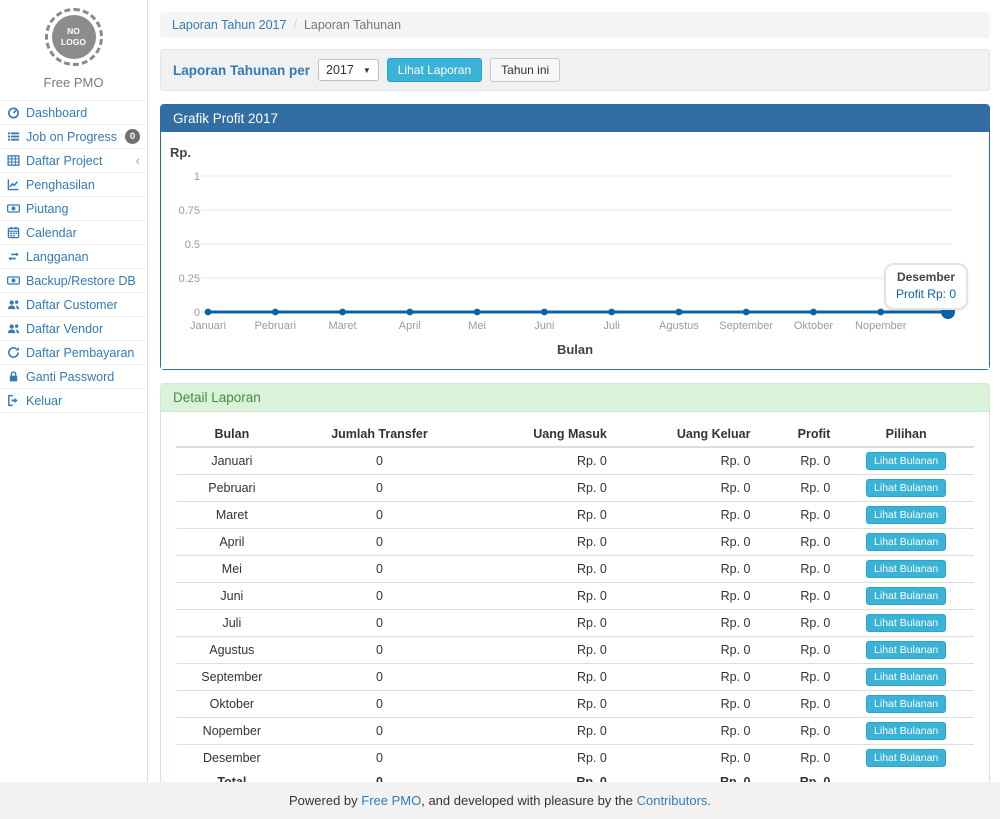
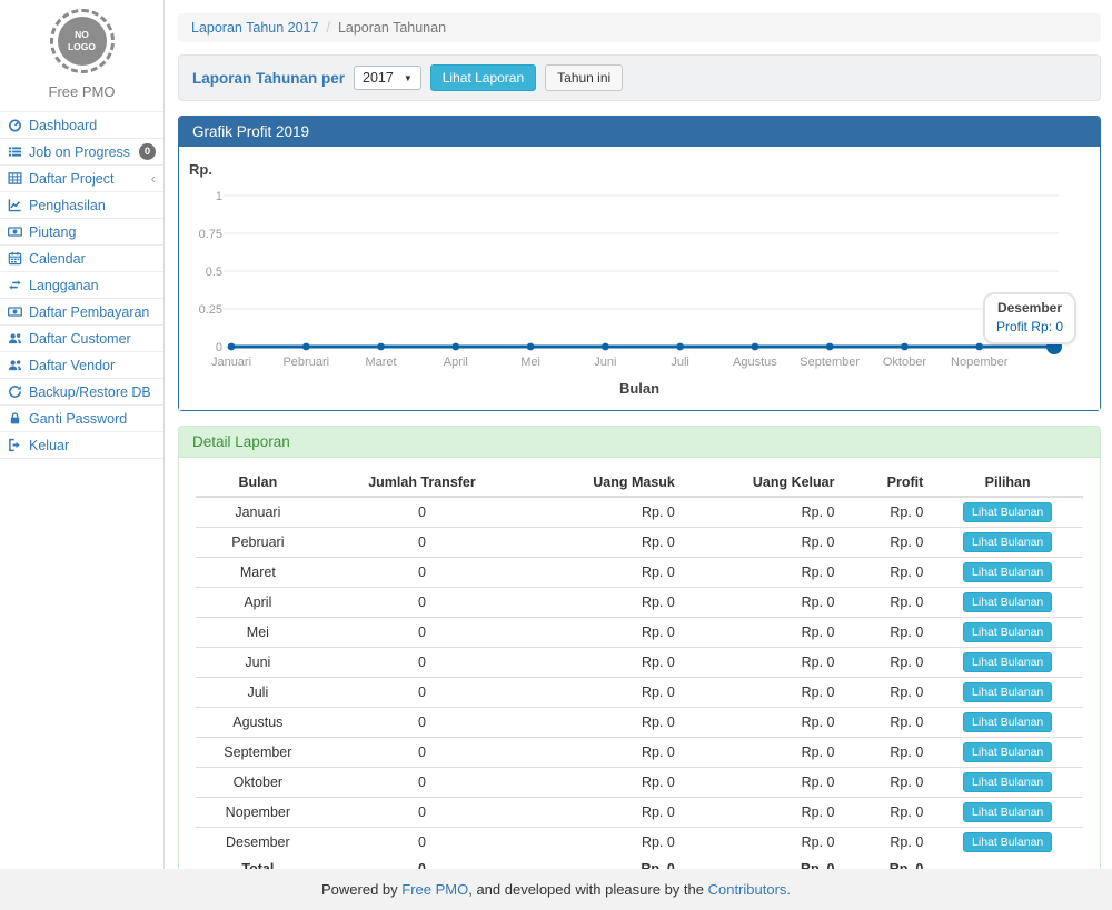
  NO
  LOGO
  Free PMO
  Dashboard
  Job on Progress
  0
  Daftar Project
  ‹
  Penghasilan
  Piutang
  Calendar
  Langganan
- Backup/Restore DB
+ Daftar Pembayaran
  Daftar Customer
  Daftar Vendor
- Daftar Pembayaran
+ Backup/Restore DB
  Ganti Password
  Keluar
  Laporan Tahun 2017
  /
  Laporan Tahunan
  Laporan Tahunan per
  2017
  ▼
  Lihat Laporan
  Tahun ini
- Grafik Profit 2017
+ Grafik Profit 2019
  0
  0.25
  0.5
  0.75
  1
  Rp.
  Januari
  Pebruari
  Maret
  April
  Mei
  Juni
  Juli
  Agustus
  September
  Oktober
  Nopember
  Bulan
  Desember
  Profit Rp: 0
  Detail Laporan
  Bulan	Jumlah Transfer	Uang Masuk	Uang Keluar	Profit	Pilihan
  Januari	0	Rp. 0	Rp. 0	Rp. 0	Lihat Bulanan
  Pebruari	0	Rp. 0	Rp. 0	Rp. 0	Lihat Bulanan
  Maret	0	Rp. 0	Rp. 0	Rp. 0	Lihat Bulanan
  April	0	Rp. 0	Rp. 0	Rp. 0	Lihat Bulanan
  Mei	0	Rp. 0	Rp. 0	Rp. 0	Lihat Bulanan
  Juni	0	Rp. 0	Rp. 0	Rp. 0	Lihat Bulanan
  Juli	0	Rp. 0	Rp. 0	Rp. 0	Lihat Bulanan
  Agustus	0	Rp. 0	Rp. 0	Rp. 0	Lihat Bulanan
  September	0	Rp. 0	Rp. 0	Rp. 0	Lihat Bulanan
  Oktober	0	Rp. 0	Rp. 0	Rp. 0	Lihat Bulanan
  Nopember	0	Rp. 0	Rp. 0	Rp. 0	Lihat Bulanan
  Desember	0	Rp. 0	Rp. 0	Rp. 0	Lihat Bulanan
  Powered by Free PMO, and developed with pleasure by the Contributors.
